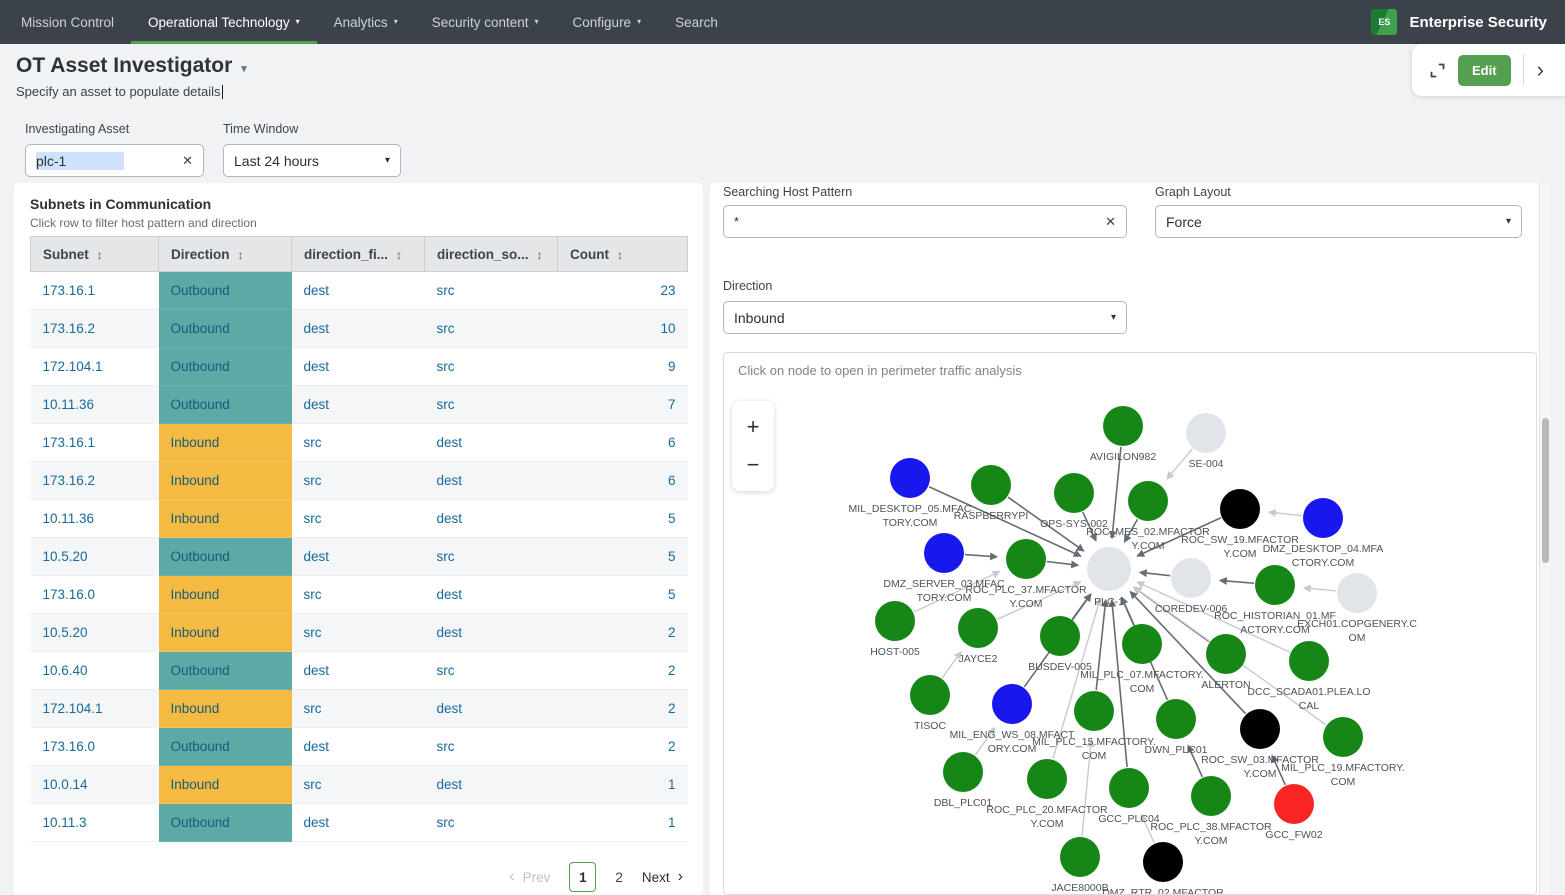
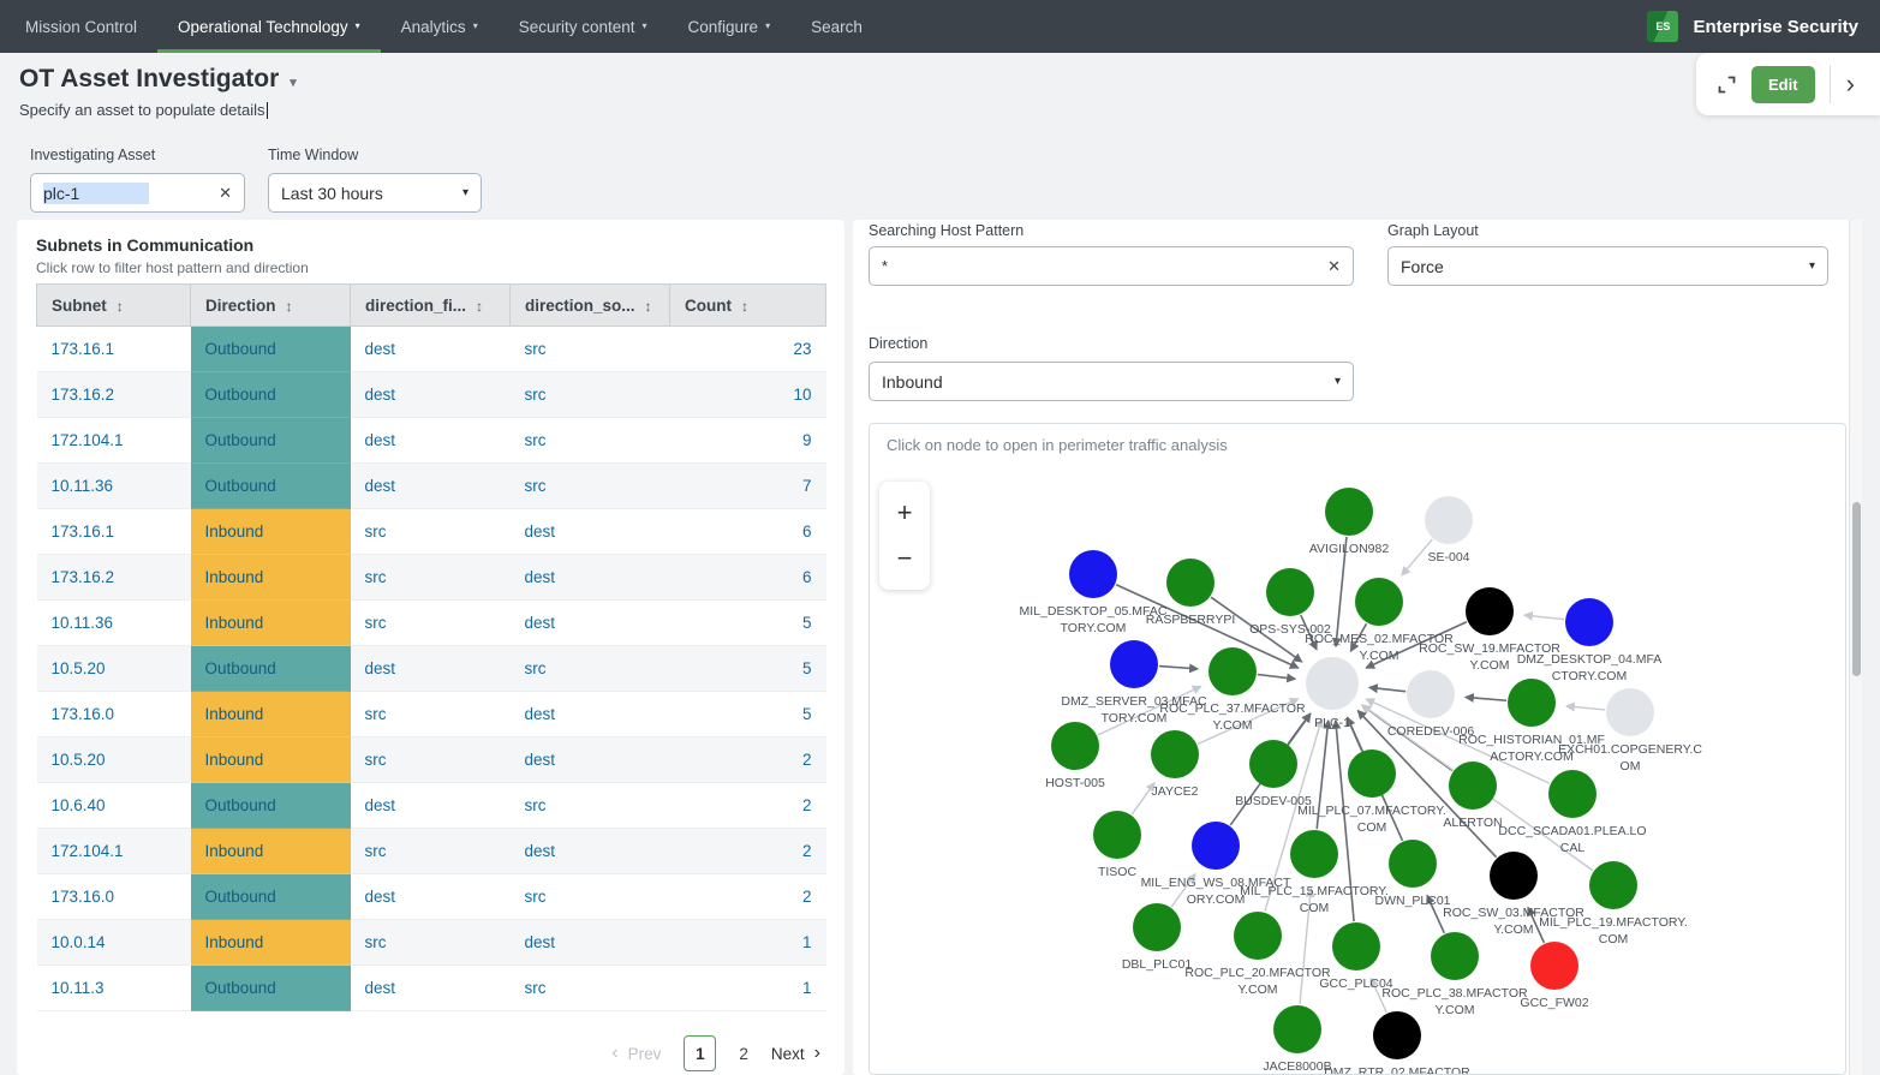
  Mission Control
  Operational Technology
  ▾
  Analytics
  ▾
  Security content
  ▾
  Configure
  ▾
  Search
  ES
  Enterprise Security
  OT Asset Investigator
  ▾
  Specify an asset to populate details
  Edit
  ›
  Investigating Asset
  plc-1
  ✕
  Time Window
- Last 24 hours
+ Last 30 hours
  ▾
  Subnets in Communication
  Click row to filter host pattern and direction
  Subnet ↕	Direction ↕	direction_fi... ↕	direction_so... ↕	Count ↕
  173.16.1	Outbound	dest	src	23
  173.16.2	Outbound	dest	src	10
  172.104.1	Outbound	dest	src	9
  10.11.36	Outbound	dest	src	7
  173.16.1	Inbound	src	dest	6
  173.16.2	Inbound	src	dest	6
  10.11.36	Inbound	src	dest	5
  10.5.20	Outbound	dest	src	5
  173.16.0	Inbound	src	dest	5
  10.5.20	Inbound	src	dest	2
  10.6.40	Outbound	dest	src	2
  172.104.1	Inbound	src	dest	2
  173.16.0	Outbound	dest	src	2
  10.0.14	Inbound	src	dest	1
  10.11.3	Outbound	dest	src	1
  ‹
  Prev
  1
  2
  Next
  ›
  Searching Host Pattern
  *
  ✕
  Graph Layout
  Force
  ▾
  Direction
  Inbound
  ▾
  Click on node to open in perimeter traffic analysis
  +
  −
  PLC-1
  AVIGILON982
  SE-004
  MIL_DESKTOP_05.MFACTORY.COM
  RASPBERRYPI
  OPS-SYS-002
  ROC_MES_02.MFACTORY.COM
  ROC_SW_19.MFACTORY.COM
  DMZ_DESKTOP_04.MFACTORY.COM
  DMZ_SERVER_03.MFACTORY.COM
  ROC_PLC_37.MFACTORY.COM
  COREDEV-006
  ROC_HISTORIAN_01.MFACTORY.COM
  EXCH01.COPGENERY.COM
  HOST-005
  JAYCE2
  BUSDEV-005
  MIL_PLC_07.MFACTORY.COM
  ALERTON
  DCC_SCADA01.PLEA.LOCAL
  TISOC
  MIL_ENG_WS_08.MFACTORY.COM
  MIL_PLC_15.MFACTORY.COM
  DWN_PLC01
  ROC_SW_03.MFACTORY.COM
  MIL_PLC_19.MFACTORY.COM
  DBL_PLC01
  ROC_PLC_20.MFACTORY.COM
  GCC_PLC04
  ROC_PLC_38.MFACTORY.COM
  GCC_FW02
  JACE8000B
  DMZ_RTR_02.MFACTOR
